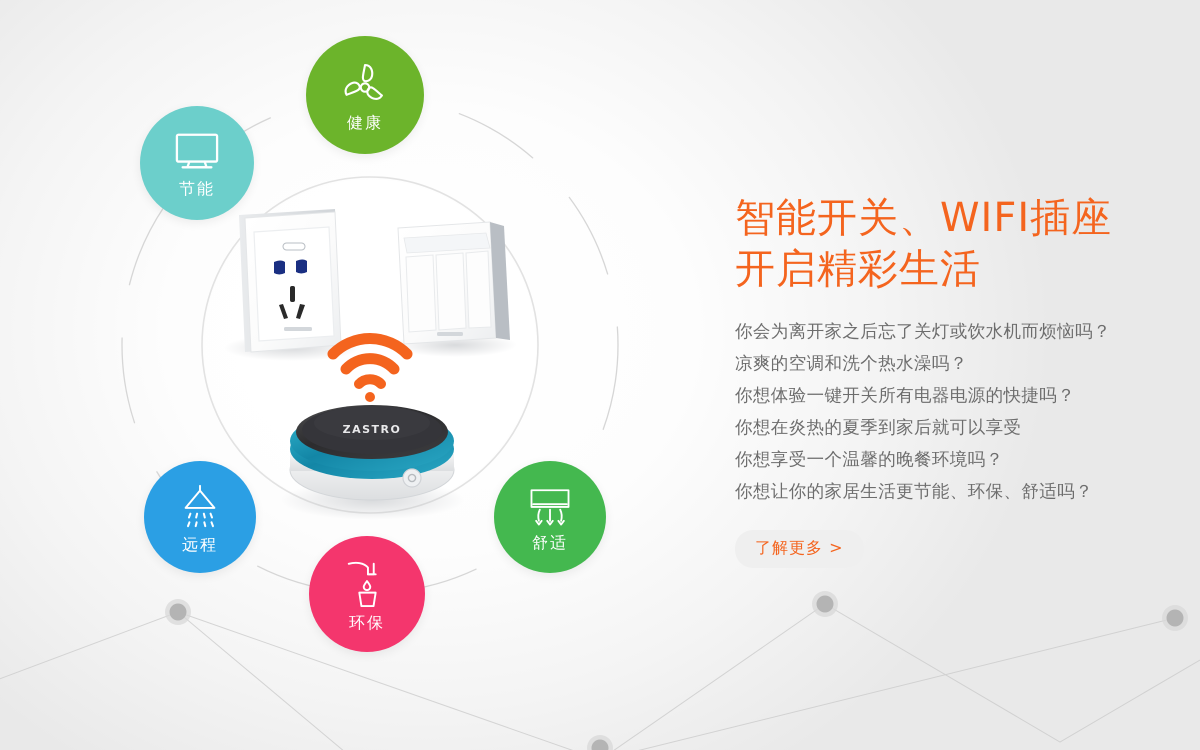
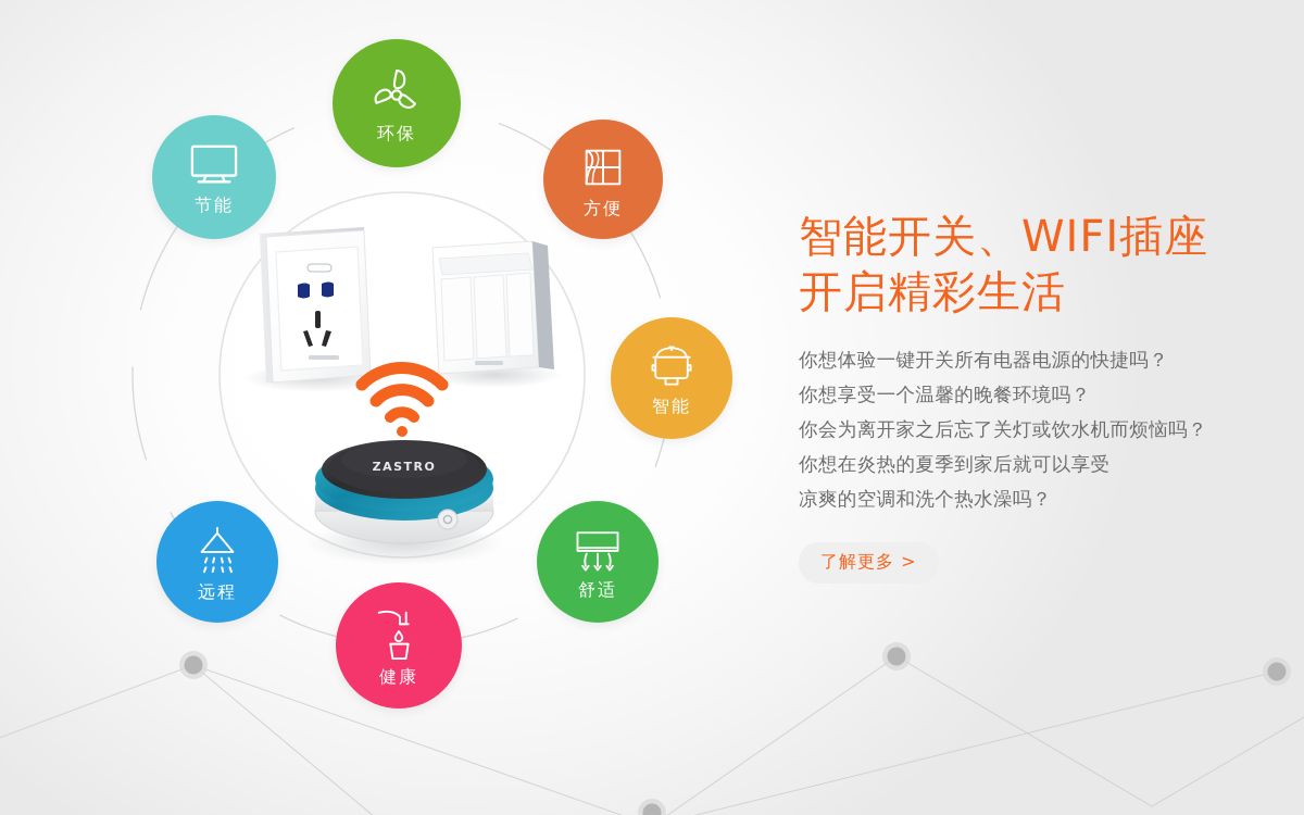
  ZASTRO
- 健康
+ 环保
+ 方便
+ 智能
  舒适
- 环保
+ 健康
  远程
  节能
  智能开关、WIFI插座
  开启精彩生活
- 你会为离开家之后忘了关灯或饮水机而烦恼吗？
+ 你想体验一键开关所有电器电源的快捷吗？
- 凉爽的空调和洗个热水澡吗？
+ 你想享受一个温馨的晚餐环境吗？
- 你想体验一键开关所有电器电源的快捷吗？
+ 你会为离开家之后忘了关灯或饮水机而烦恼吗？
  你想在炎热的夏季到家后就可以享受
- 你想享受一个温馨的晚餐环境吗？
+ 凉爽的空调和洗个热水澡吗？
- 你想让你的家居生活更节能、环保、舒适吗？
  了解更多 >
